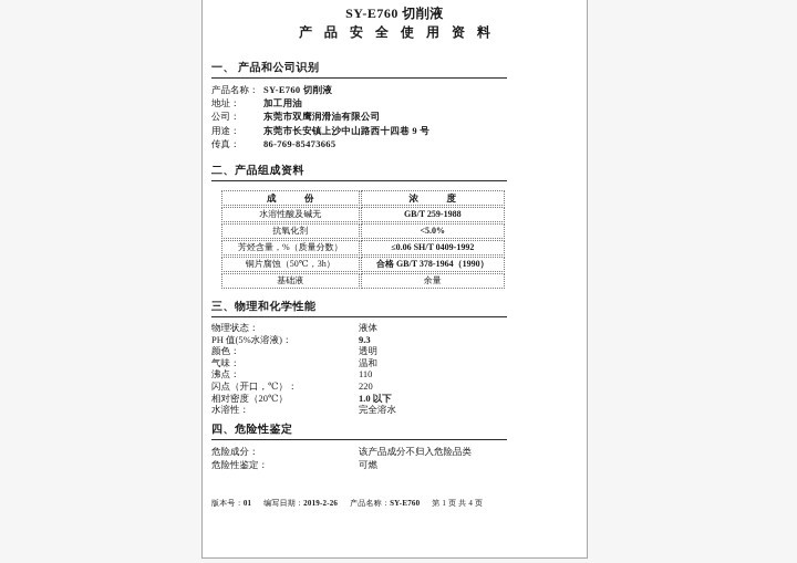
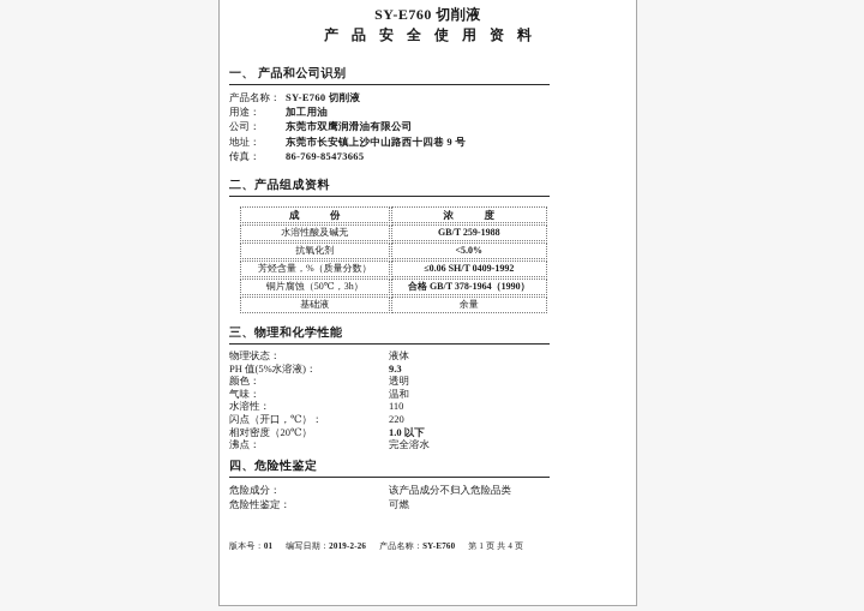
  SY-E760 切削液
  产品安全使用资料
  一、 产品和公司识别
  产品名称：
  SY-E760 切削液
- 地址：
+ 用途：
  加工用油
  公司：
  东莞市双鹰润滑油有限公司
- 用途：
+ 地址：
  东莞市长安镇上沙中山路西十四巷 9 号
  传真：
  86-769-85473665
  二、产品组成资料
  成 份	浓 度
  水溶性酸及碱无	GB/T 259-1988
  抗氧化剂	<5.0%
  芳烃含量，%（质量分数）	≤0.06 SH/T 0409-1992
  铜片腐蚀（50℃，3h）	合格 GB/T 378-1964（1990）
  基础液	余量
  三、物理和化学性能
  物理状态：
  液体
  PH 值(5%水溶液)：
  9.3
  颜色：
  透明
  气味：
  温和
- 沸点：
+ 水溶性：
  110
  闪点（开口，℃）：
  220
  相对密度（20℃）
  1.0 以下
- 水溶性：
+ 沸点：
  完全溶水
  四、危险性鉴定
  危险成分：
  该产品成分不归入危险品类
  危险性鉴定：
  可燃
  版本号：01 编写日期：2019-2-26 产品名称：SY-E760 第 1 页 共 4 页
